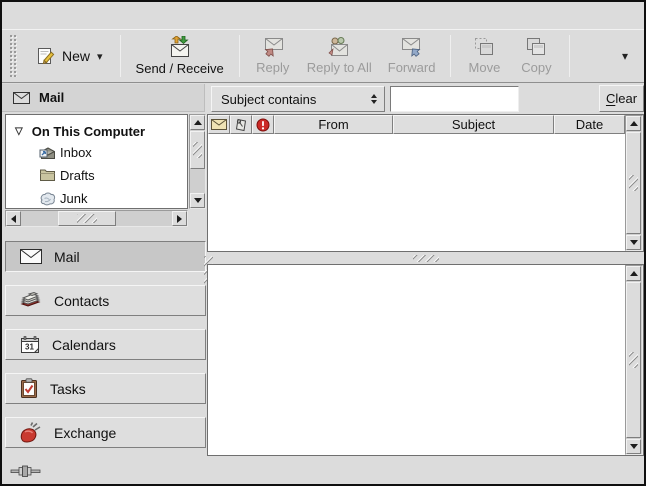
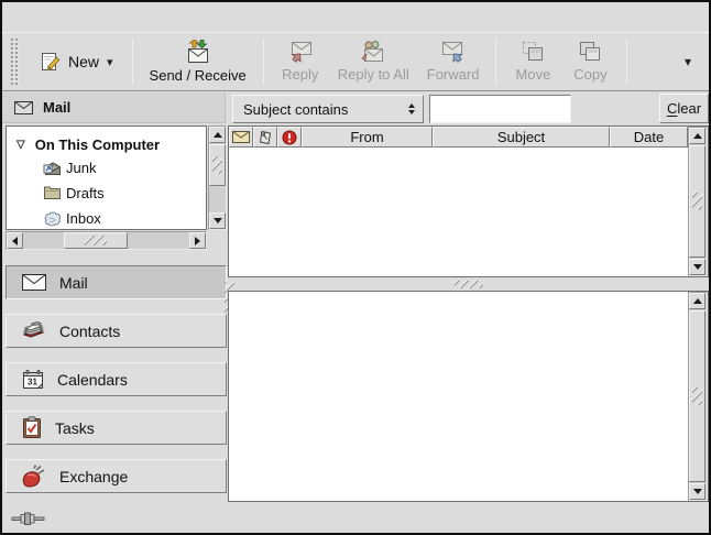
  New
  ▾
  Send / Receive
  Reply
  Reply to All
  Forward
  Move
  Copy
  ▾
  Mail
  ▽
  On This Computer
- Inbox
+ Junk
  Drafts
- Junk
+ Inbox
  Mail
  Contacts
  31
  Calendars
  Tasks
  Exchange
  Subject contains
  C
  lear
  From
  Subject
  Date
